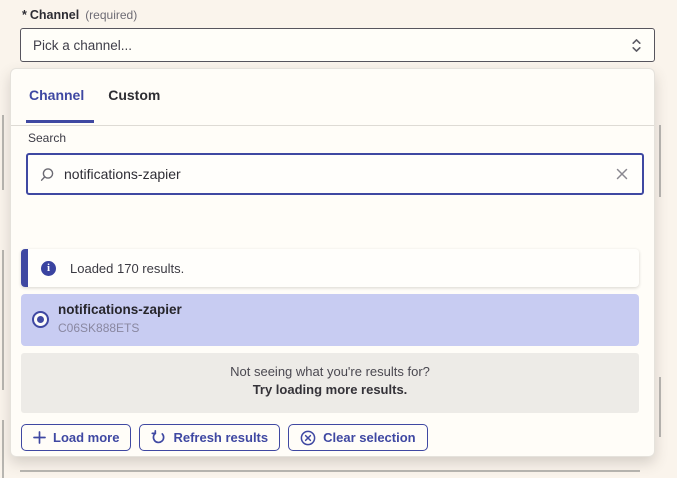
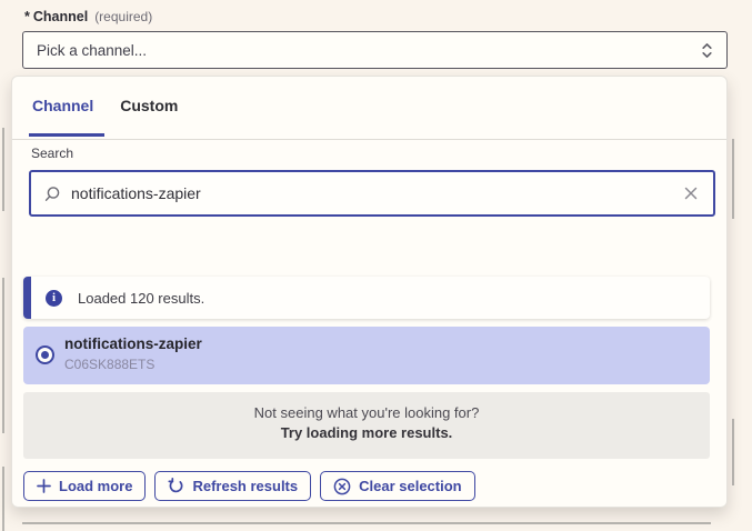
  * Channel (required)
  Pick a channel...
  Channel
  Custom
  Search
  notifications-zapier
  i
- Loaded 170 results.
+ Loaded 120 results.
  notifications-zapier
  C06SK888ETS
- Not seeing what you're results for?
+ Not seeing what you're looking for?
  Try loading more results.
  Load more
  Refresh results
  Clear selection
